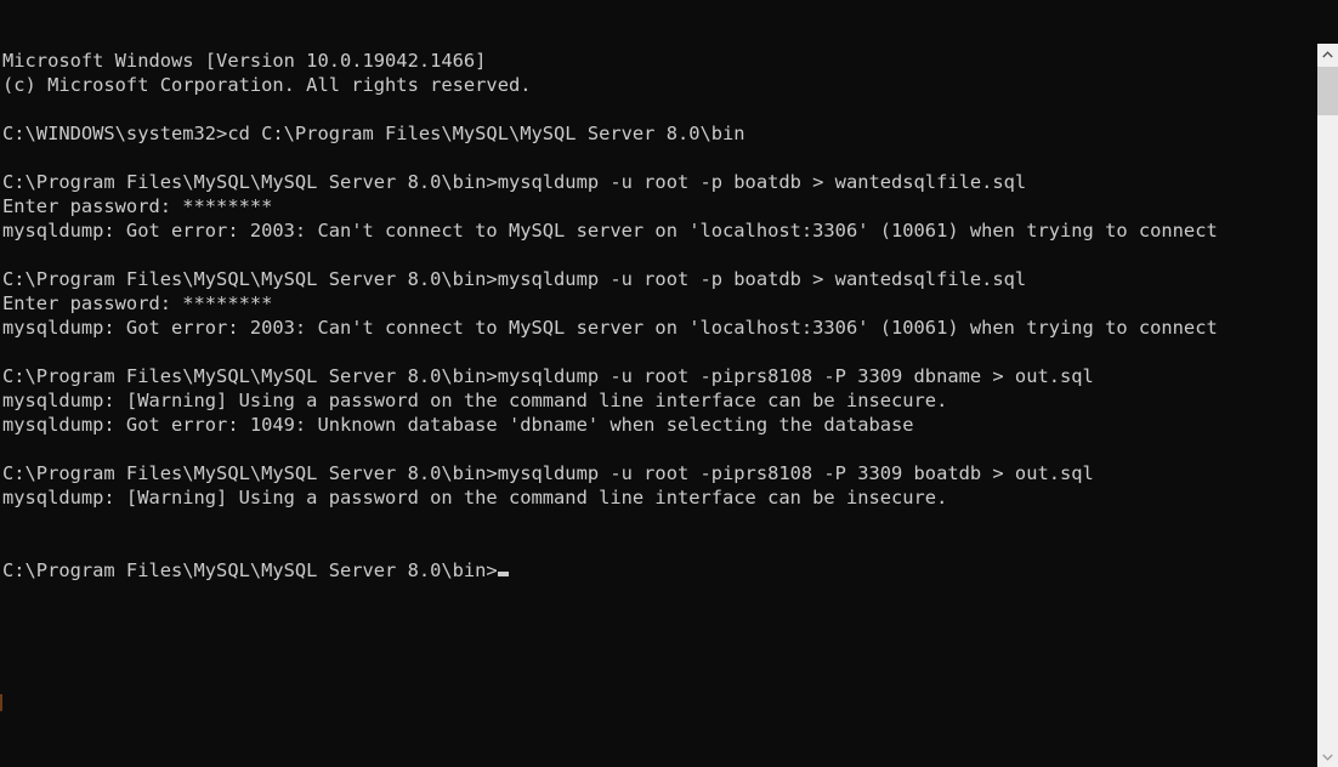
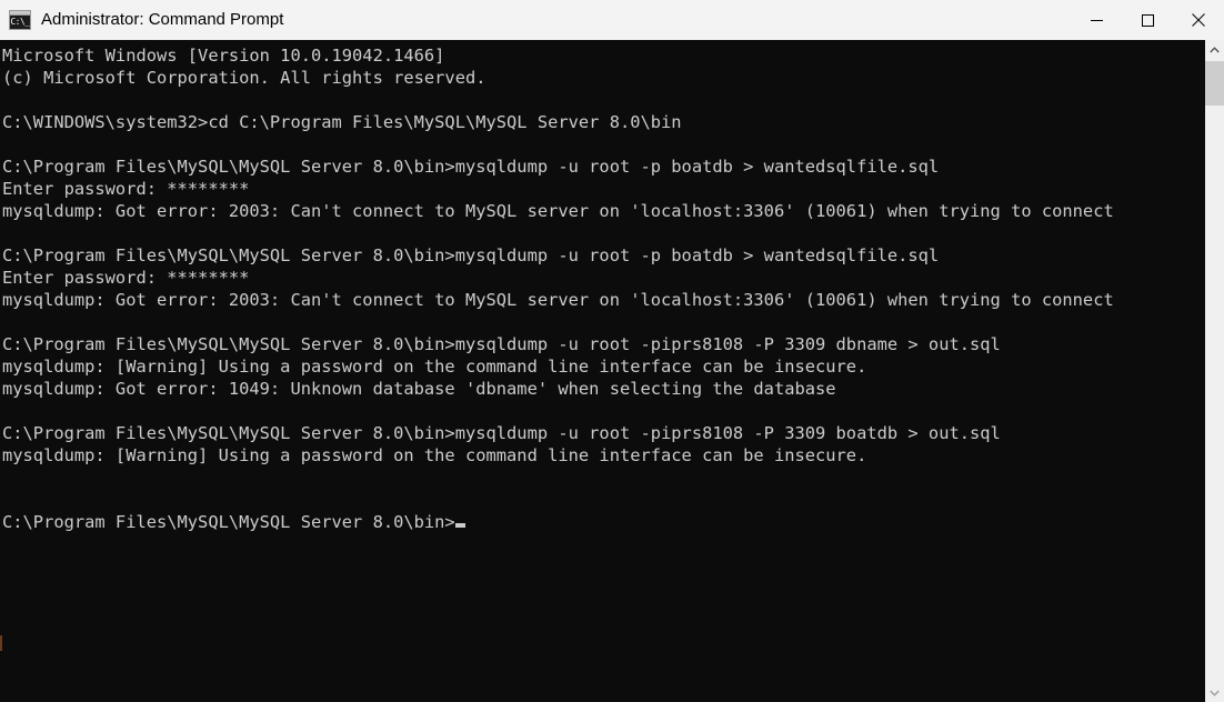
+ C:\_
+ Administrator: Command Prompt
  Microsoft Windows [Version 10.0.19042.1466]
  (c) Microsoft Corporation. All rights reserved.
  C:\WINDOWS\system32>cd C:\Program Files\MySQL\MySQL Server 8.0\bin
  C:\Program Files\MySQL\MySQL Server 8.0\bin>mysqldump -u root -p boatdb > wantedsqlfile.sql
  Enter password: ********
  mysqldump: Got error: 2003: Can't connect to MySQL server on 'localhost:3306' (10061) when trying to connect
  C:\Program Files\MySQL\MySQL Server 8.0\bin>mysqldump -u root -p boatdb > wantedsqlfile.sql
  Enter password: ********
  mysqldump: Got error: 2003: Can't connect to MySQL server on 'localhost:3306' (10061) when trying to connect
  C:\Program Files\MySQL\MySQL Server 8.0\bin>mysqldump -u root -piprs8108 -P 3309 dbname > out.sql
  mysqldump: [Warning] Using a password on the command line interface can be insecure.
  mysqldump: Got error: 1049: Unknown database 'dbname' when selecting the database
  C:\Program Files\MySQL\MySQL Server 8.0\bin>mysqldump -u root -piprs8108 -P 3309 boatdb > out.sql
  mysqldump: [Warning] Using a password on the command line interface can be insecure.
  C:\Program Files\MySQL\MySQL Server 8.0\bin>
